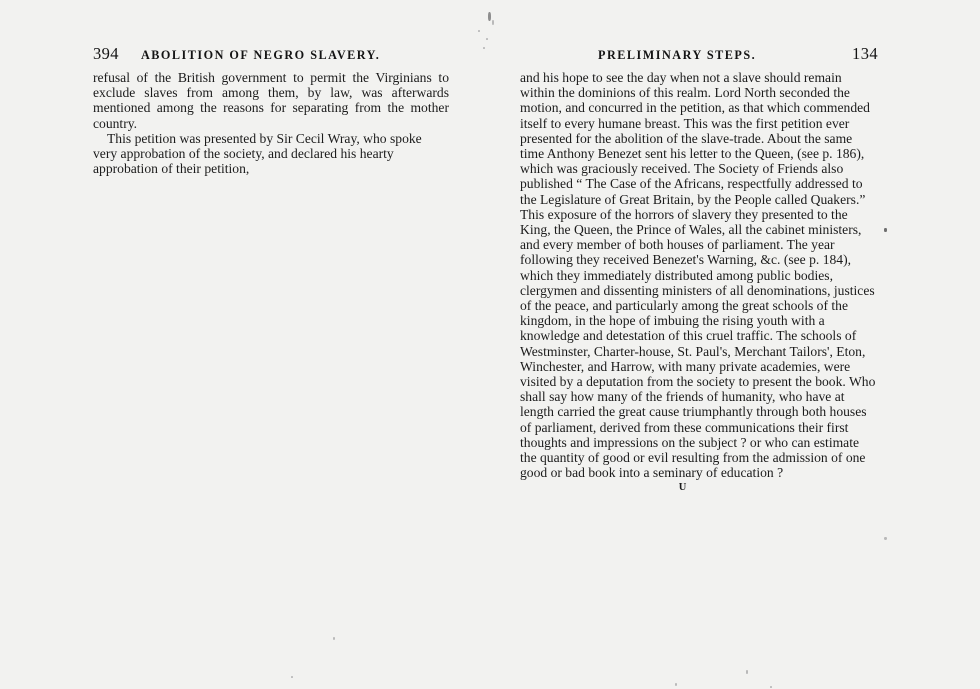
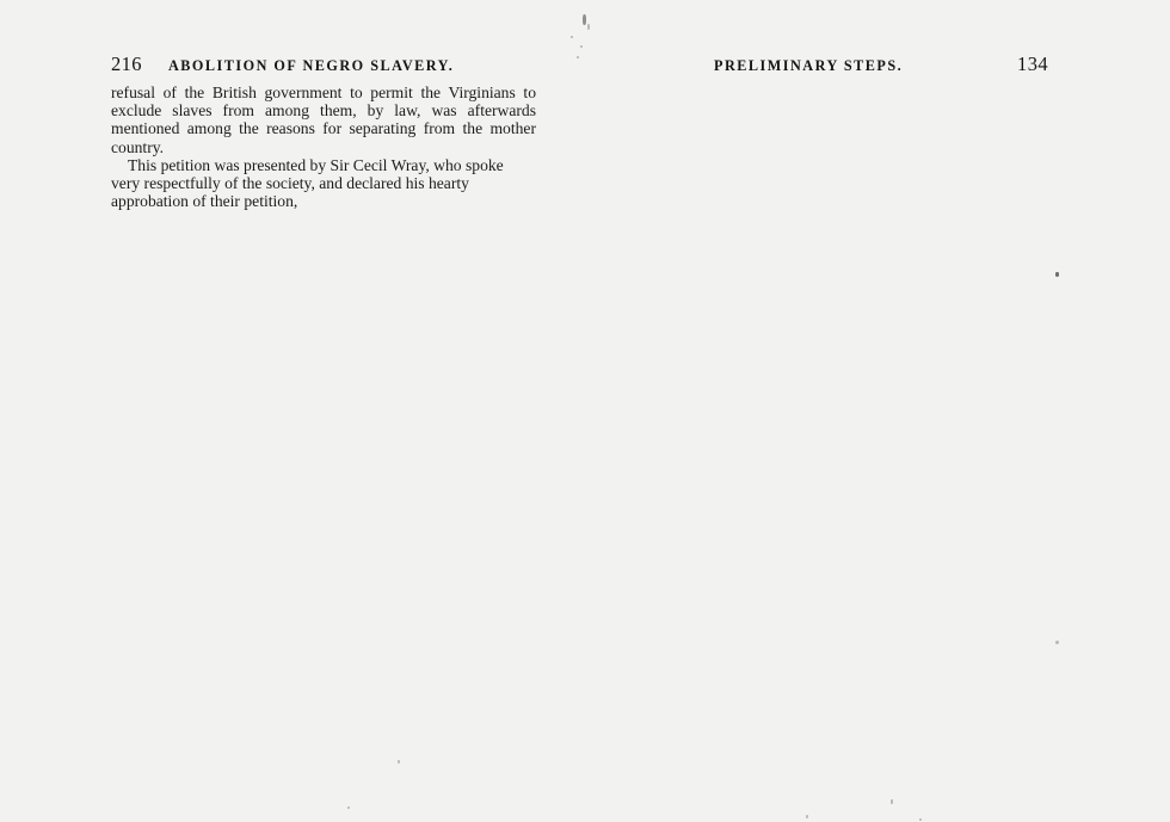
- 394
+ 216
  ABOLITION OF NEGRO SLAVERY.
  refusal of the British government to permit the Virginians to exclude slaves from among them, by law, was afterwards mentioned among the reasons for separating from the mother country.
- This petition was presented by Sir Cecil Wray, who spoke very approbation of the society, and declared his hearty approbation of their petition,
+ This petition was presented by Sir Cecil Wray, who spoke very respectfully of the society, and declared his hearty approbation of their petition,
  PRELIMINARY STEPS.
  134
- and his hope to see the day when not a slave should remain within the dominions of this realm. Lord North seconded the motion, and concurred in the petition, as that which commended itself to every humane breast. This was the first petition ever presented for the abolition of the slave-trade. About the same time Anthony Benezet sent his letter to the Queen, (see p. 186), which was graciously received. The Society of Friends also published “ The Case of the Africans, respectfully addressed to the Legislature of Great Britain, by the People called Quakers.” This exposure of the horrors of slavery they presented to the King, the Queen, the Prince of Wales, all the cabinet ministers, and every member of both houses of parliament. The year following they received Benezet's Warning, &c. (see p. 184), which they immediately distributed among public bodies, clergymen and dissenting ministers of all denominations, justices of the peace, and particularly among the great schools of the kingdom, in the hope of imbuing the rising youth with a knowledge and detestation of this cruel traffic. The schools of Westminster, Charter-house, St. Paul's, Merchant Tailors', Eton, Winchester, and Harrow, with many private academies, were visited by a deputation from the society to present the book. Who shall say how many of the friends of humanity, who have at length carried the great cause triumphantly through both houses of parliament, derived from these communications their first thoughts and impressions on the subject ? or who can estimate the quantity of good or evil resulting from the admission of one good or bad book into a seminary of education ?
- U
